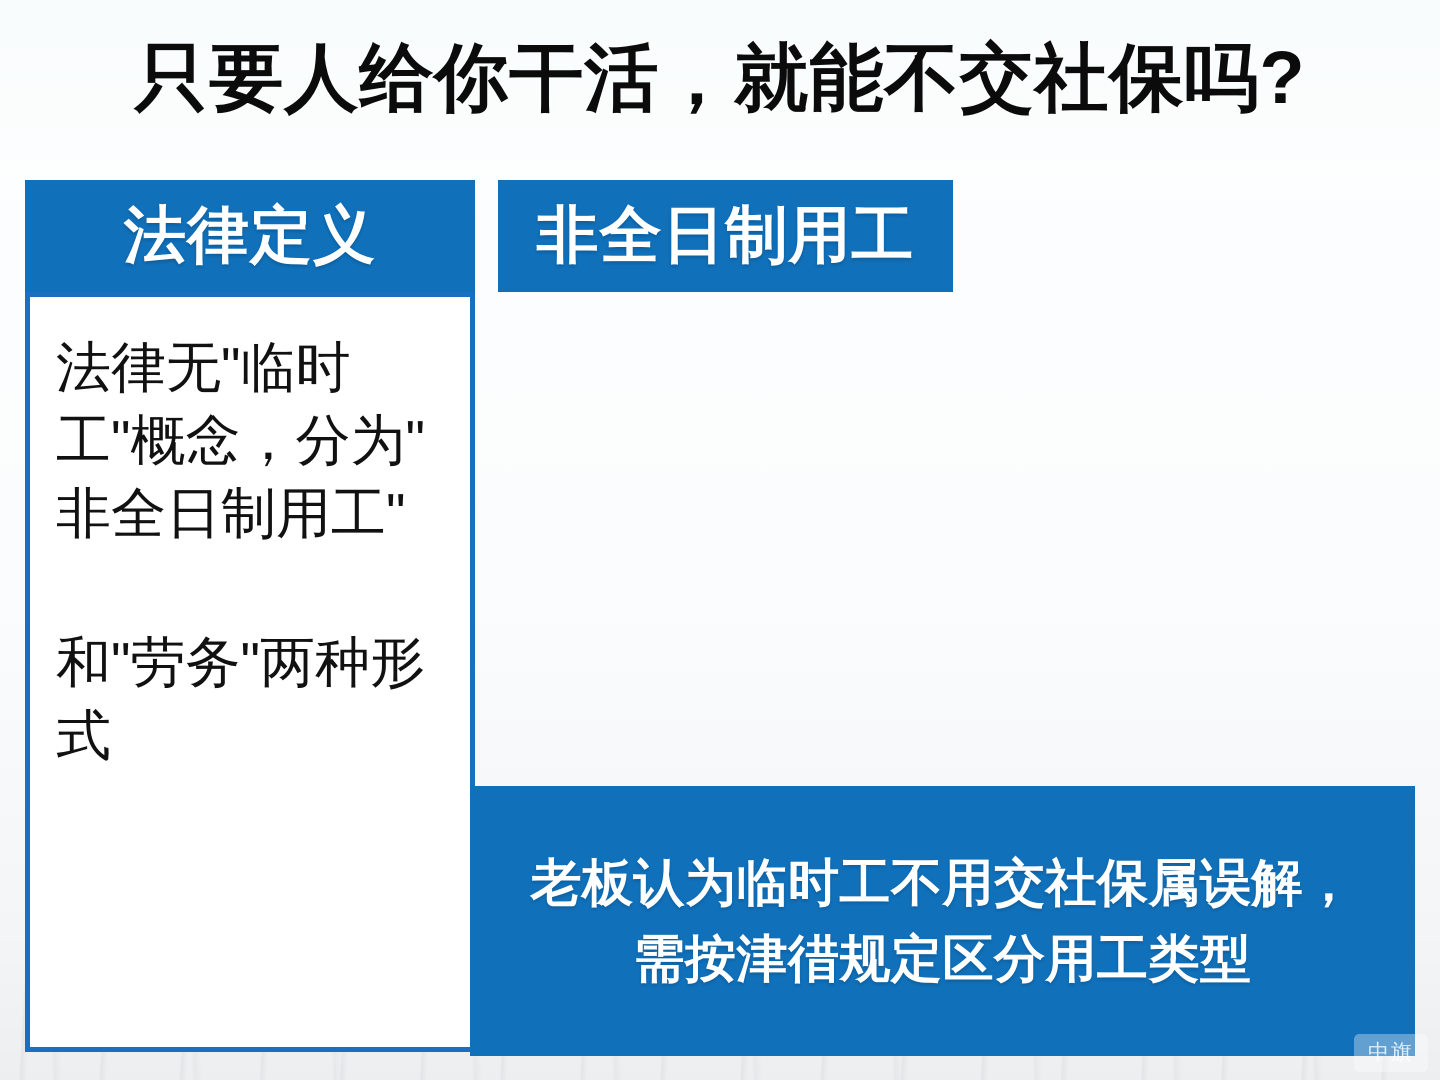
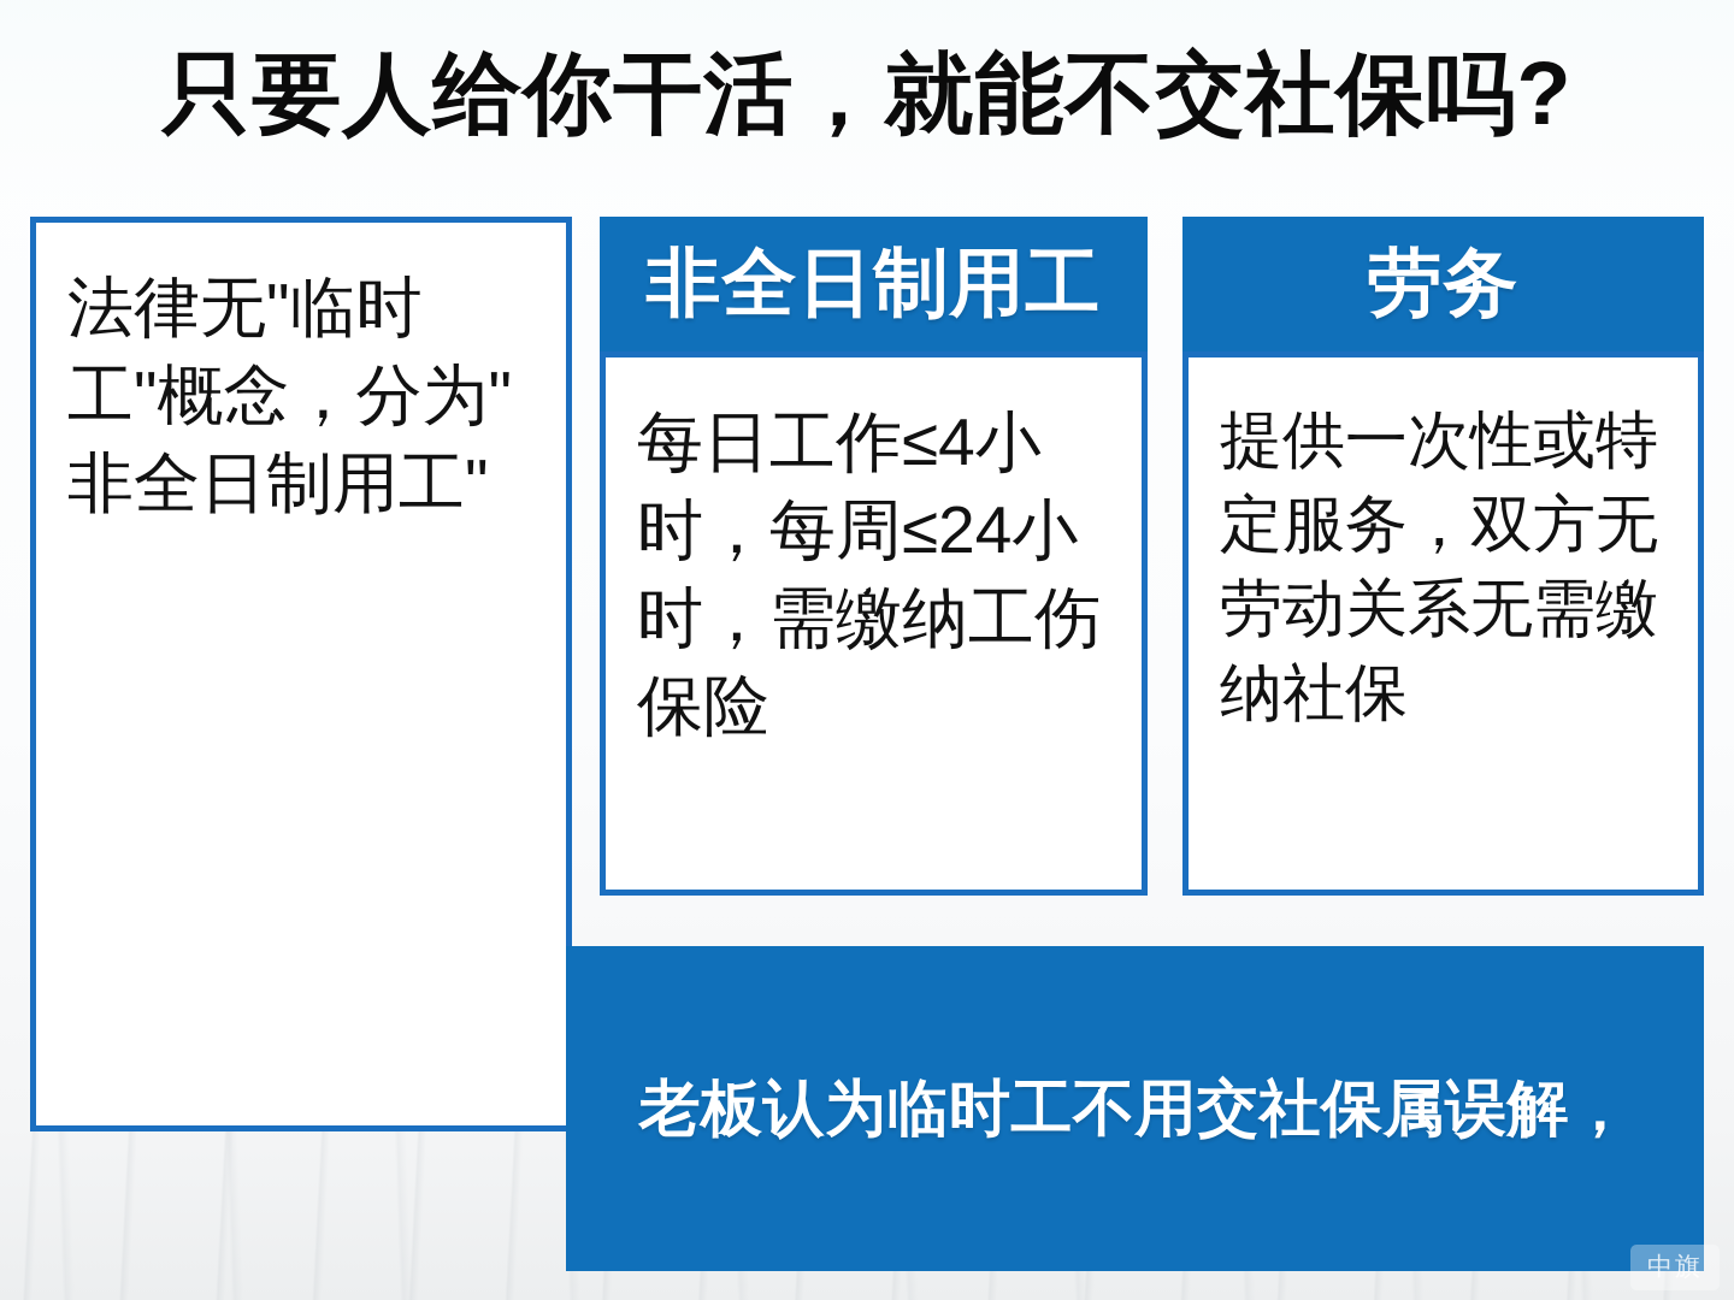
  只要人给你干活，就能不交社保吗?
- 法律定义
  法律无"临时工"概念，分为" 非全日制用工"
- 和"劳务"两种形式
  非全日制用工
+ 每日工作≤4小时，每周≤24小时，需缴纳工伤保险
+ 劳务
+ 提供一次性或特定服务，双方无劳动关系无需缴纳社保
  老板认为临时工不用交社保属误解，
- 需按津徣规定区分用工类型
  中旗
